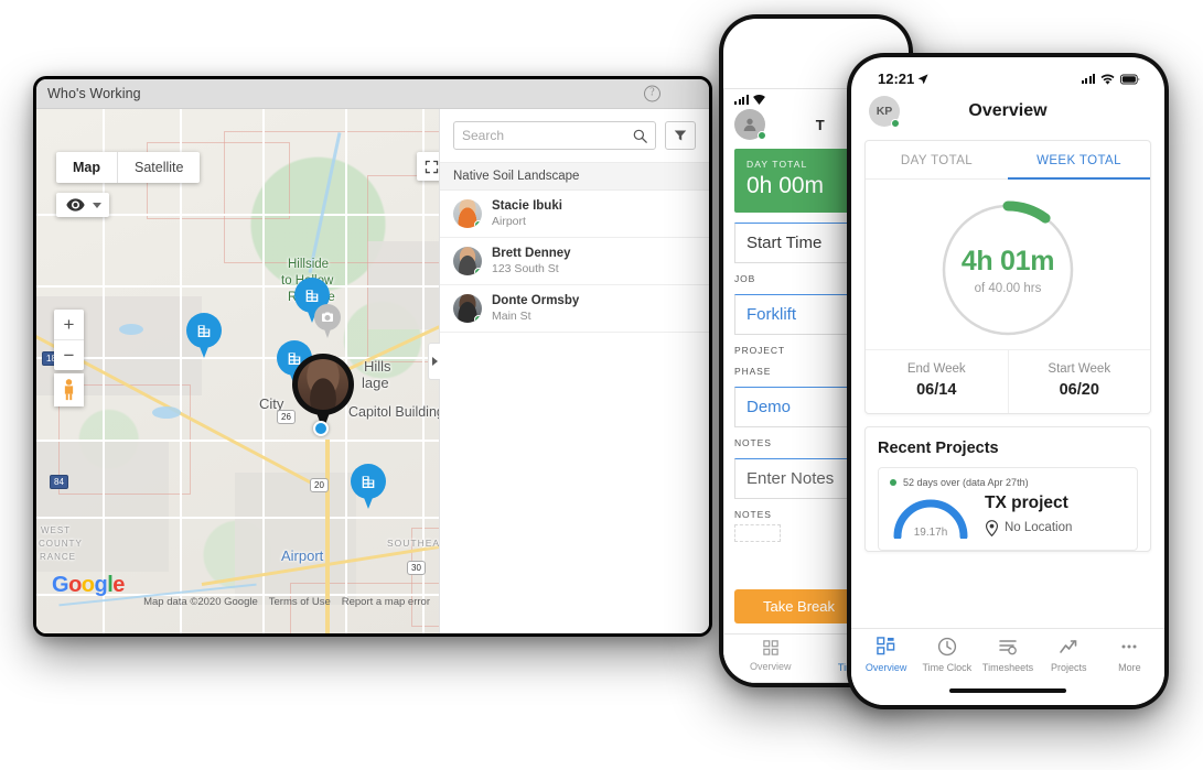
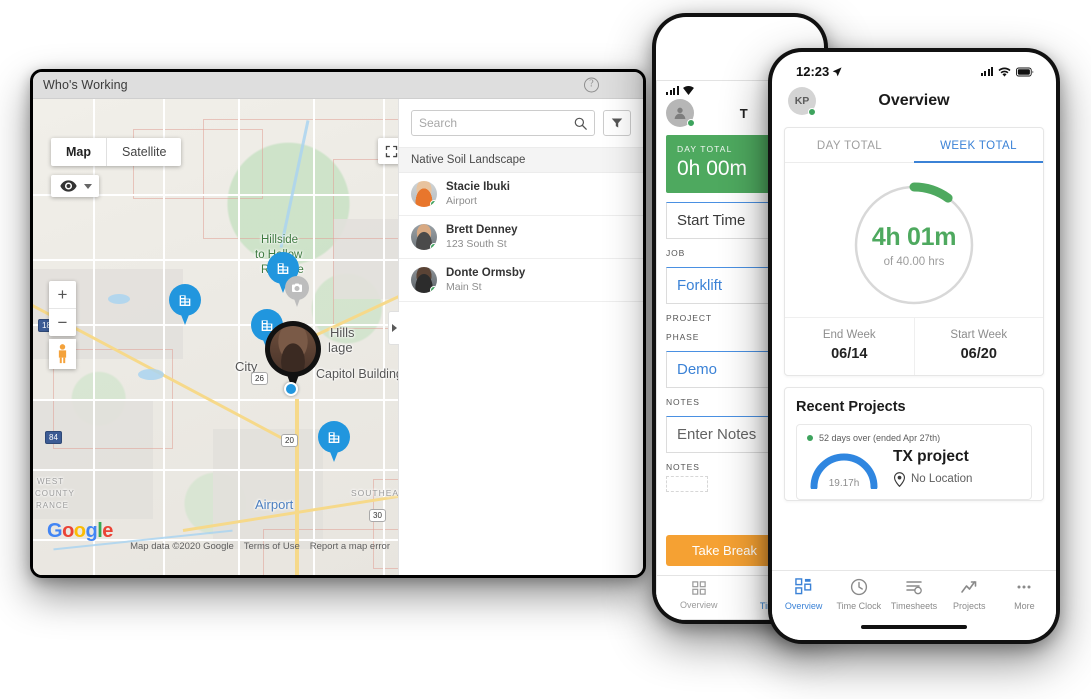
  Who's Working
  ?
  Hillside
  Hills
  lage
  City
  Capitol Buildin
  Airport
  SOUTHEA
  WEST
  COUNTY
  RANCE
  26
  84
  20
  30
  Google
  Map data ©2020 Google
  Terms of Use
  Report a map error
  Map
  Satellite
  +
  −
  Search
  Native Soil Landscape
  Stacie Ibuki
  Airport
  Brett Denney
  123 South St
  Donte Ormsby
  Main St
  T
  DAY TOTAL
  0h 00m
  Start Time
  JOB
  Forklift
  PROJECT
  PHASE
  Demo
  NOTES
  Enter Notes
  NOTES
  Take Break
  Overview
- 12:21
+ 12:23
  KP
  Overview
  DAY TOTAL
  WEEK TOTAL
  4h 01m
  of 40.00 hrs
  End Week
  06/14
  Start Week
  06/20
  Recent Projects
- 52 days over (data Apr 27th)
+ 52 days over (ended Apr 27th)
  19.17h
  TX project
  No Location
  Overview
  Time Clock
  Timesheets
  Projects
  More
